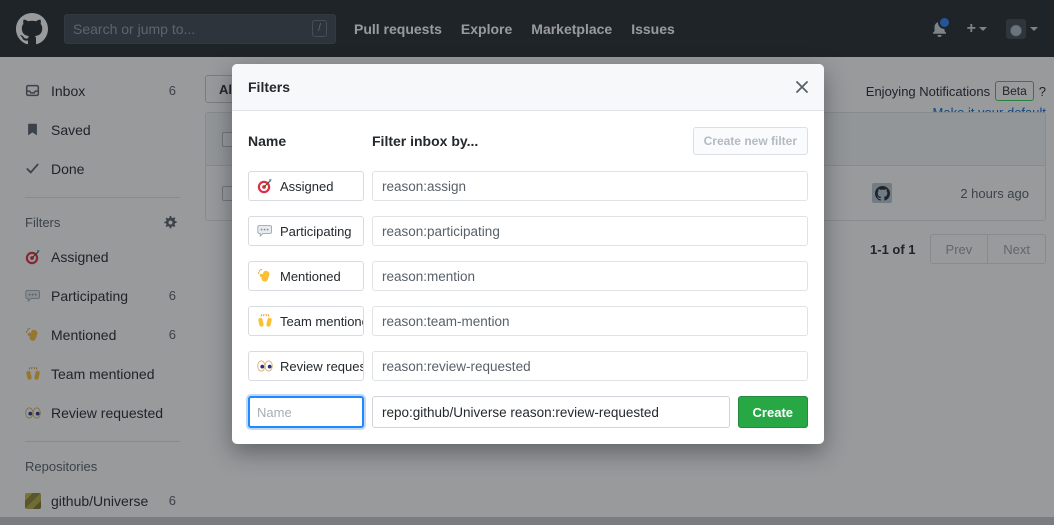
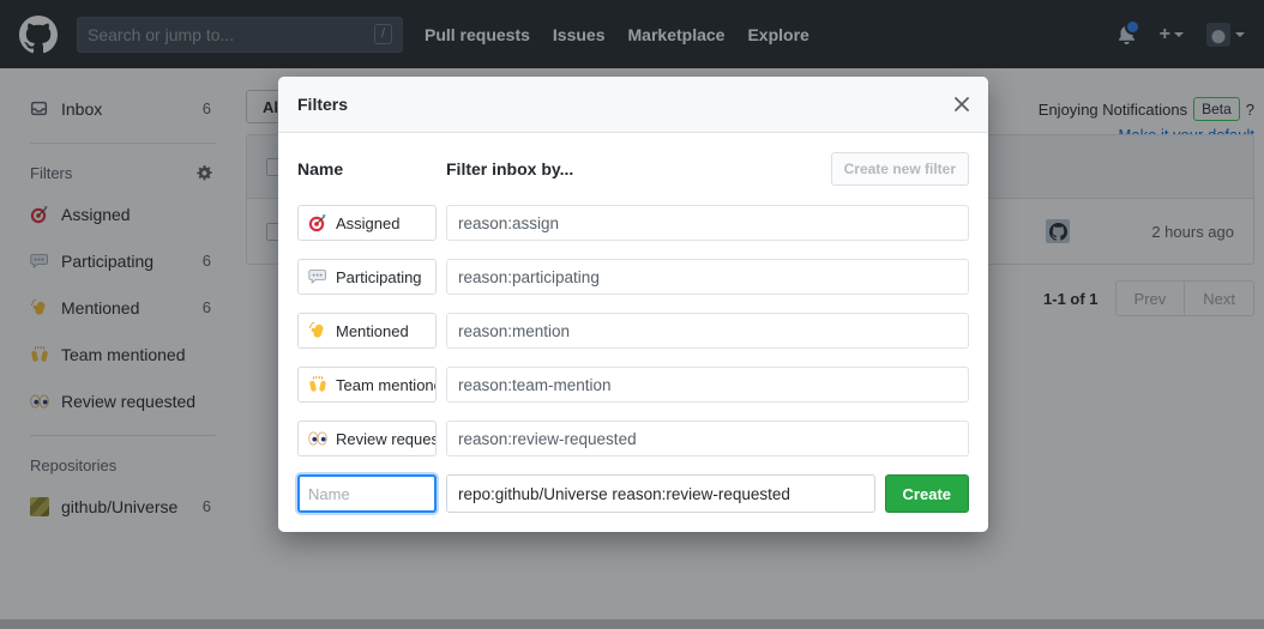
  Search or jump to...
  /
  Pull requests
- Explore
+ Issues
  Marketplace
- Issues
+ Explore
  +
  Inbox
  6
- Saved
- Done
  Filters
  Assigned
  Participating
  6
  Mentioned
  6
  Team mentioned
  Review requested
  Repositories
  github/Universe
  6
  Enjoying Notifications
  Beta
  ?
  2 hours ago
  1-1 of 1
  Prev
  Next
  Filters
  Name
  Filter inbox by...
  Create new filter
  Assigned
  reason:assign
  Participating
  reason:participating
  Mentioned
  reason:mention
  Team mention
  reason:team-mention
  Review reques
  reason:review-requested
  Name
  repo:github/Universe reason:review-requested
  Create
